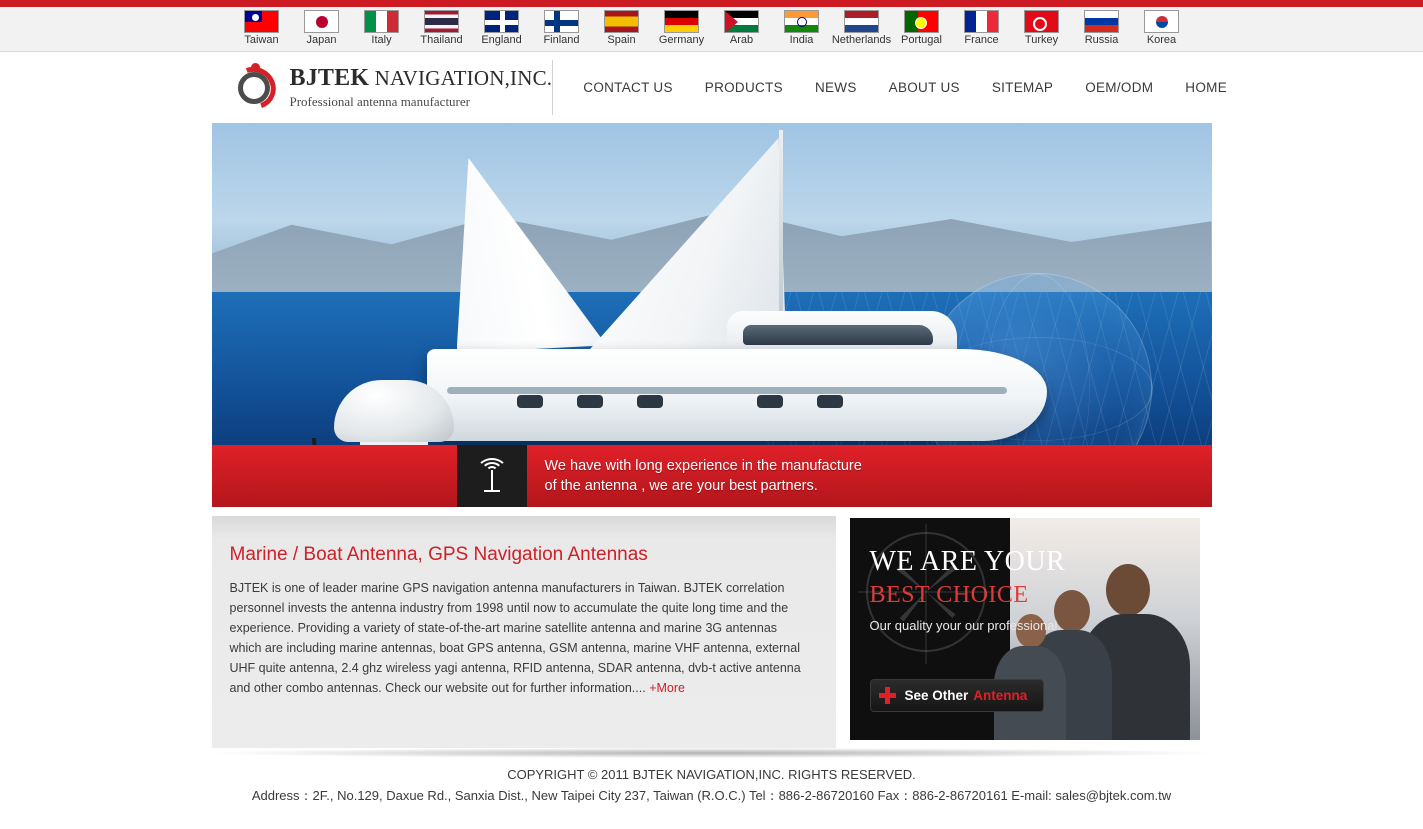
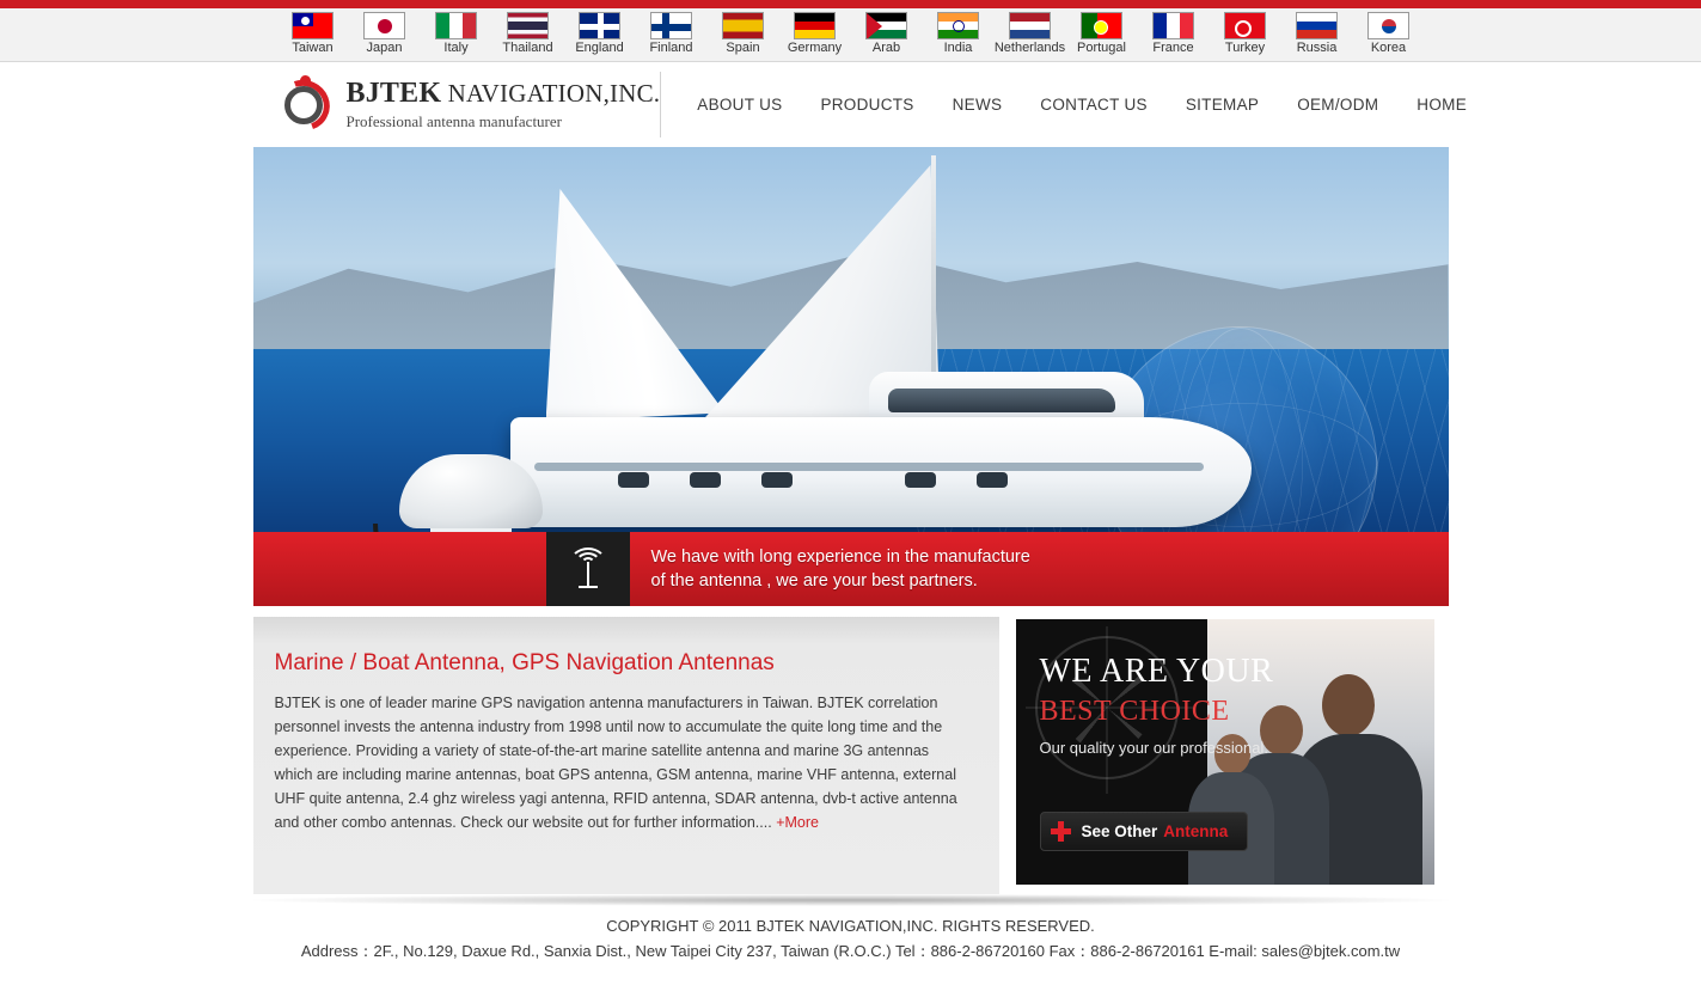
  Taiwan
  Japan
  Italy
  Thailand
  England
  Finland
  Spain
  Germany
  Arab
  India
  Netherlands
  Portugal
  France
  Turkey
  Russia
  Korea
  BJTEK NAVIGATION,INC.
  Professional antenna manufacturer
- CONTACT US
+ ABOUT US
  PRODUCTS
  NEWS
- ABOUT US
+ CONTACT US
  SITEMAP
  OEM/ODM
  HOME
  We have with long experience in the manufacture
  of the antenna , we are your best partners.
  Marine / Boat Antenna, GPS Navigation Antennas
  BJTEK is one of leader marine GPS navigation antenna manufacturers in Taiwan. BJTEK correlation personnel invests the antenna industry from 1998 until now to accumulate the quite long time and the experience. Providing a variety of state-of-the-art marine satellite antenna and marine 3G antennas which are including marine antennas, boat GPS antenna, GSM antenna, marine VHF antenna, external UHF quite antenna, 2.4 ghz wireless yagi antenna, RFID antenna, SDAR antenna, dvb-t active antenna and other combo antennas. Check our website out for further information.... +More
  WE ARE YOUR
  BEST CHOICE
  Our quality your our professional.
  See Other
  Antenna
  COPYRIGHT © 2011 BJTEK NAVIGATION,INC. RIGHTS RESERVED.
  Address：2F., No.129, Daxue Rd., Sanxia Dist., New Taipei City 237, Taiwan (R.O.C.) Tel：886-2-86720160 Fax：886-2-86720161 E-mail: sales@bjtek.com.tw
